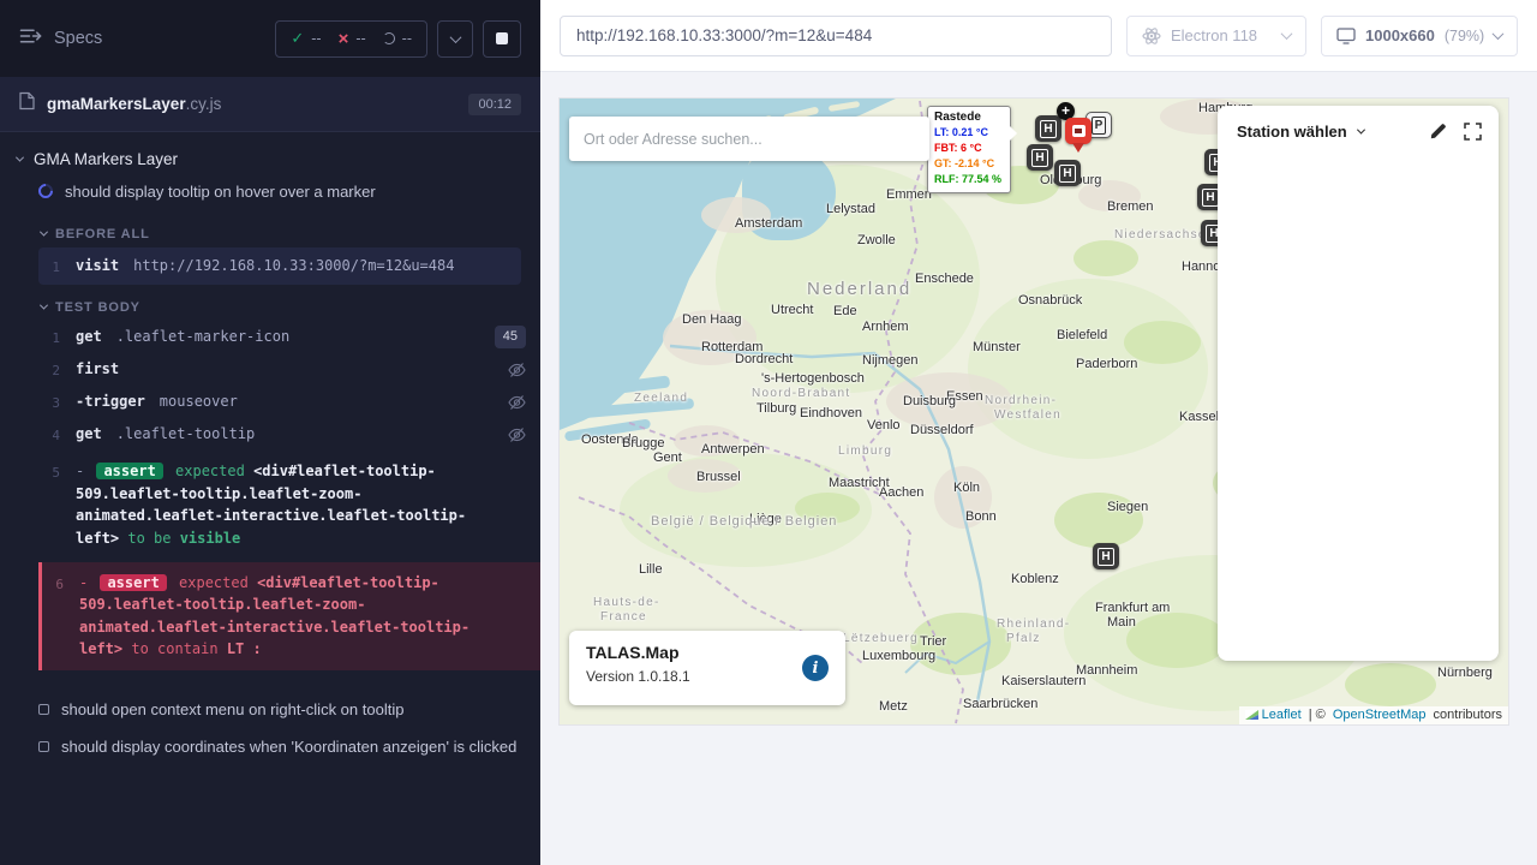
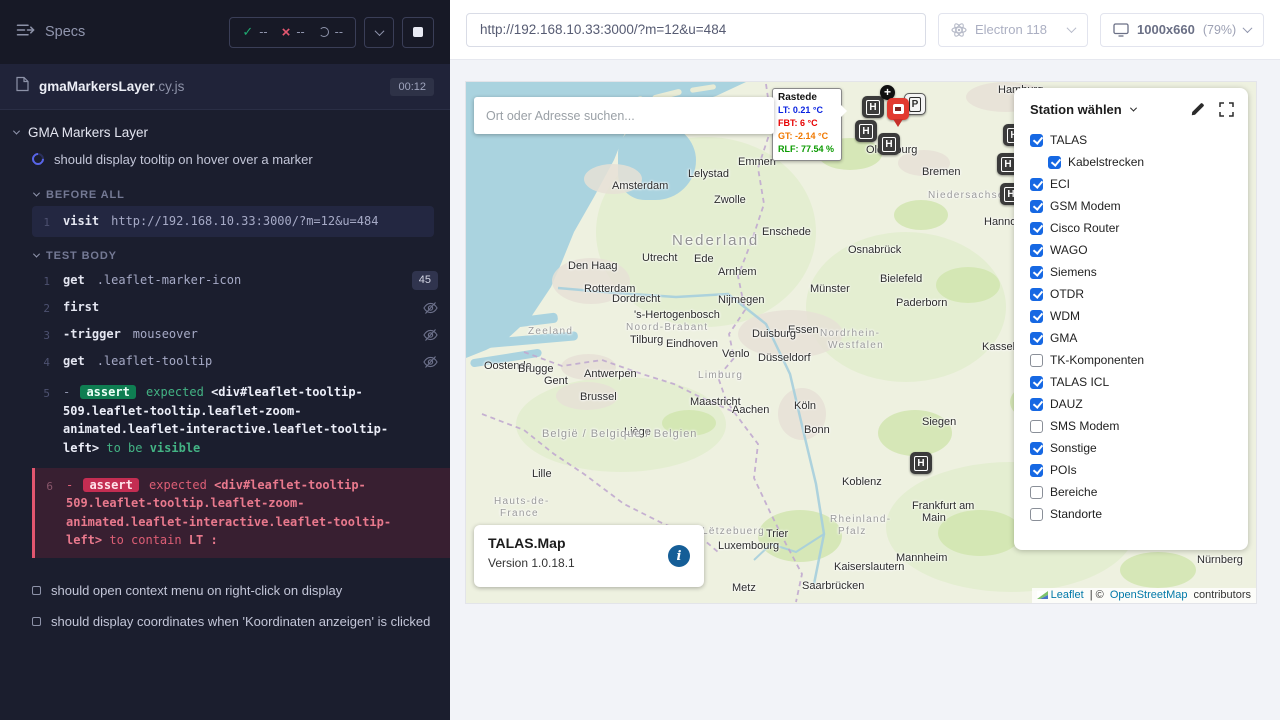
  Specs
  ✓
  --
  ×
  --
  --
  gmaMarkersLayer.cy.js
  00:12
  GMA Markers Layer
  should display tooltip on hover over a marker
  BEFORE ALL
  1
  visit http://192.168.10.33:3000/?m=12&u=484
  TEST BODY
  1
  get .leaflet-marker-icon
  45
  2
  first
  3
  -trigger mouseover
  4
  get .leaflet-tooltip
  5
  - assert expected <div#leaflet-tooltip-509.leaflet-tooltip.leaflet-zoom-animated.leaflet-interactive.leaflet-tooltip-left> to be visible
  6
  - assert expected <div#leaflet-tooltip-509.leaflet-tooltip.leaflet-zoom-animated.leaflet-interactive.leaflet-tooltip-left> to contain LT :
- should open context menu on right-click on tooltip
+ should open context menu on right-click on display
  should display coordinates when 'Koordinaten anzeigen' is clicked
  http://192.168.10.33:3000/?m=12&u=484
  Electron 118
  1000x660
  (79%)
  Emmen
  Bremen
  Lelystad
  Amsterdam
  Niedersachs
  Zwolle
  Enschede
  Nederland
  Osnabrück
  Utrecht
  Ede
  Den Haag
  Arnhem
  Bielefeld
  Münster
  Rotterdam
  Dordrecht
  Nijmegen
  Paderborn
  's-Hertogenbosch
  Noord-Brabant
  Zeeland
  Essen
  Duisburg
  Nordrhein-
  Westfalen
  Tilburg
  Eindhoven
  Kasse
  Venlo
  Düsseldorf
  Oostende
  Brugge
  Antwerpen
  Limburg
  Gent
  Brussel
  Maastricht
  Köln
  Aachen
  Siegen
  Bonn
  Liège
  België / Belgique / Belgien
  Lille
  Koblenz
  Hauts-de-
  France
  Frankfurt am
  Main
  Rheinland-
  Pfalz
  Lëtzebuerg
  Trier
  Luxembourg
  Mannheim
  Nürnberg
  Kaiserslautern
  Saarbrücken
  Metz
  H
  +
  P
  H
  H
  H
  H
  H
  Rastede
  LT: 0.21 °C
  FBT: 6 °C
  GT: -2.14 °C
  RLF: 77.54 %
  Ort oder Adresse suchen...
  Station wählen
+ TALAS
+ Kabelstrecken
+ ECI
+ GSM Modem
+ Cisco Router
+ WAGO
+ Siemens
+ OTDR
+ WDM
+ GMA
+ TK-Komponenten
+ TALAS ICL
+ DAUZ
+ SMS Modem
+ Sonstige
+ POIs
+ Bereiche
+ Standorte
  TALAS.Map
  Version 1.0.18.1
  i
  Leaflet
  | ©
  OpenStreetMap
  contributors
